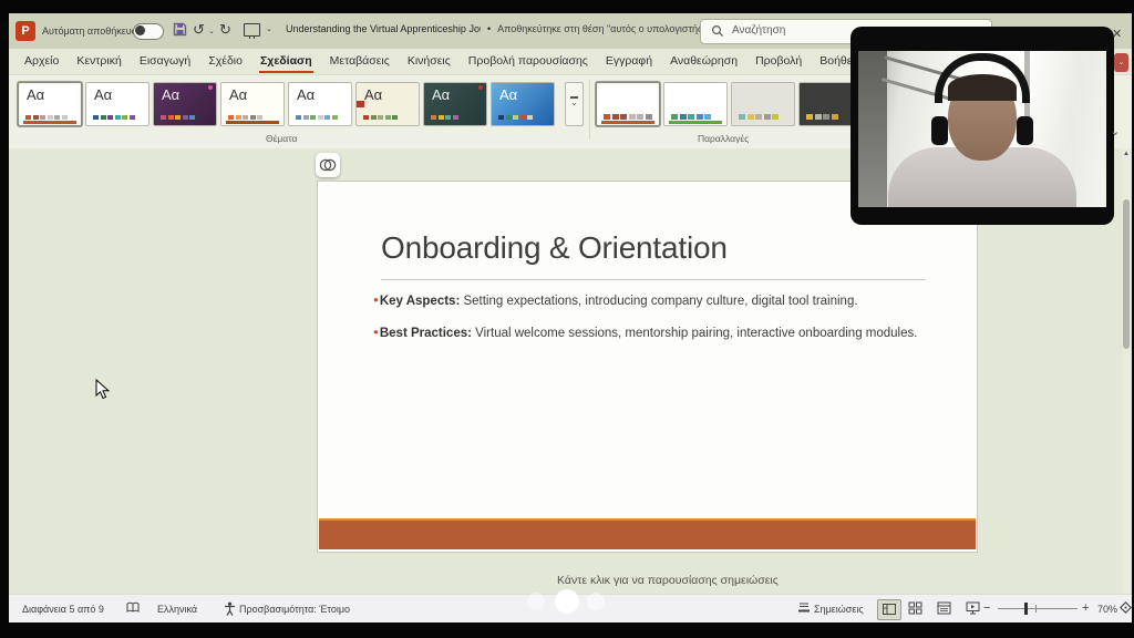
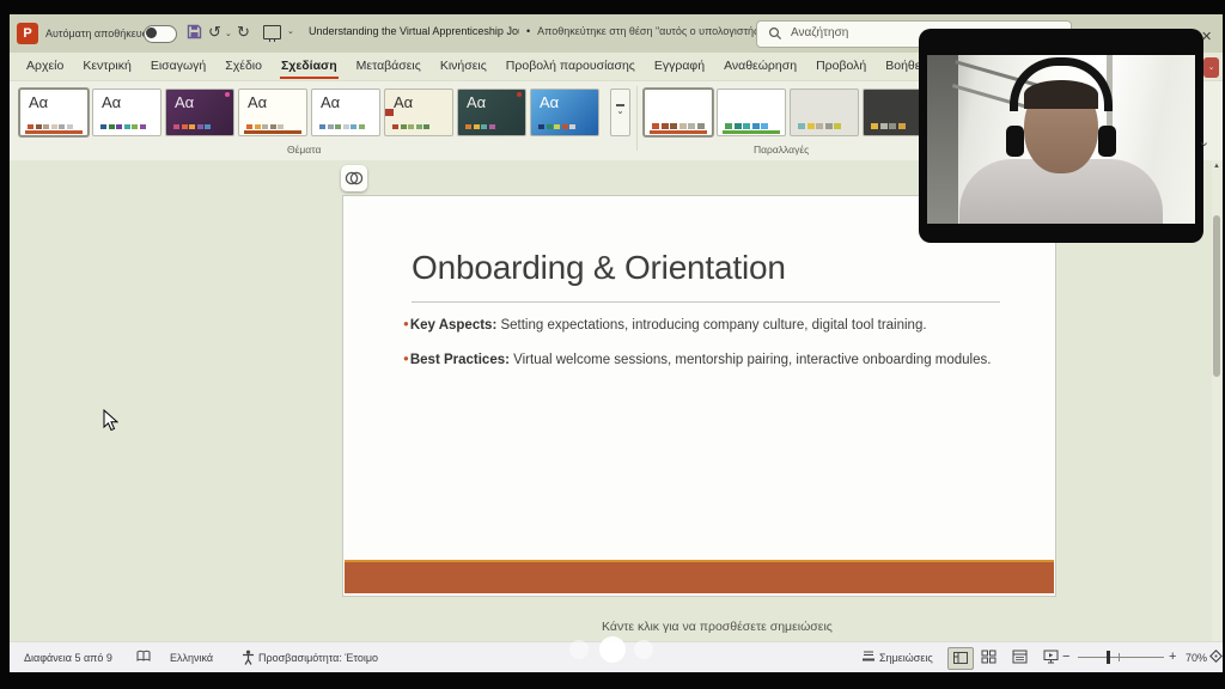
  P
  Αυτόματη αποθήκευ
  ↺
  ↻
  Understanding the Virtual Apprenticeship Jo
  •
  Αποθηκεύτηκε στη θέση "αυτός ο υπολογιστή
  Αναζήτηση
  Αρχείο
  Κεντρική
  Εισαγωγή
  Σχέδιο
  Σχεδίαση
  Μεταβάσεις
  Κινήσεις
  Προβολή παρουσίασης
  Εγγραφή
  Αναθεώρηση
  Προβολή
  Αα
  Αα
  Αα
  Αα
  Αα
  Αα
  Αα
  Αα
  ⌄
  Θέματα
  Παραλλαγές
  Onboarding & Orientation
  ●Key Aspects: Setting expectations, introducing company culture, digital tool training.
  ●Best Practices: Virtual welcome sessions, mentorship pairing, interactive onboarding modules.
- Κάντε κλικ για να παρουσίασης σημειώσεις
+ Κάντε κλικ για να προσθέσετε σημειώσεις
  Διαφάνεια 5 από 9
  Ελληνικά
  Προσβασιμότητα: Έτοιμο
  Σημειώσεις
  −
  +
  70%
  ✕
  ⌄
